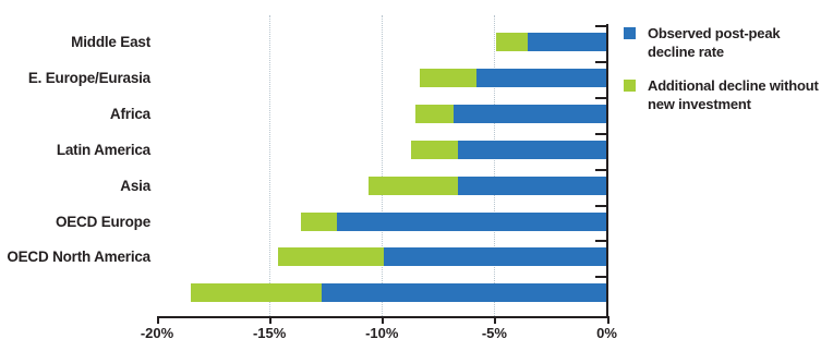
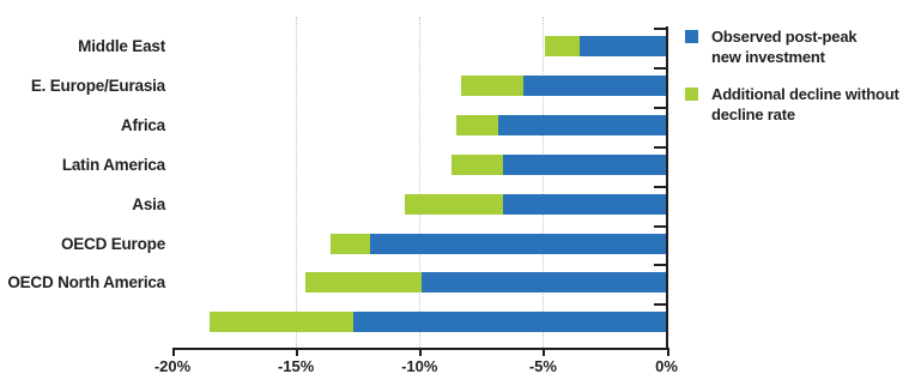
  Middle East
  E. Europe/Eurasia
  Africa
  Latin America
  Asia
  OECD Europe
  OECD North America
  -20%
  -15%
  -10%
  -5%
  0%
  Observed post-peak
- decline rate
+ new investment
  Additional decline without
- new investment
+ decline rate
